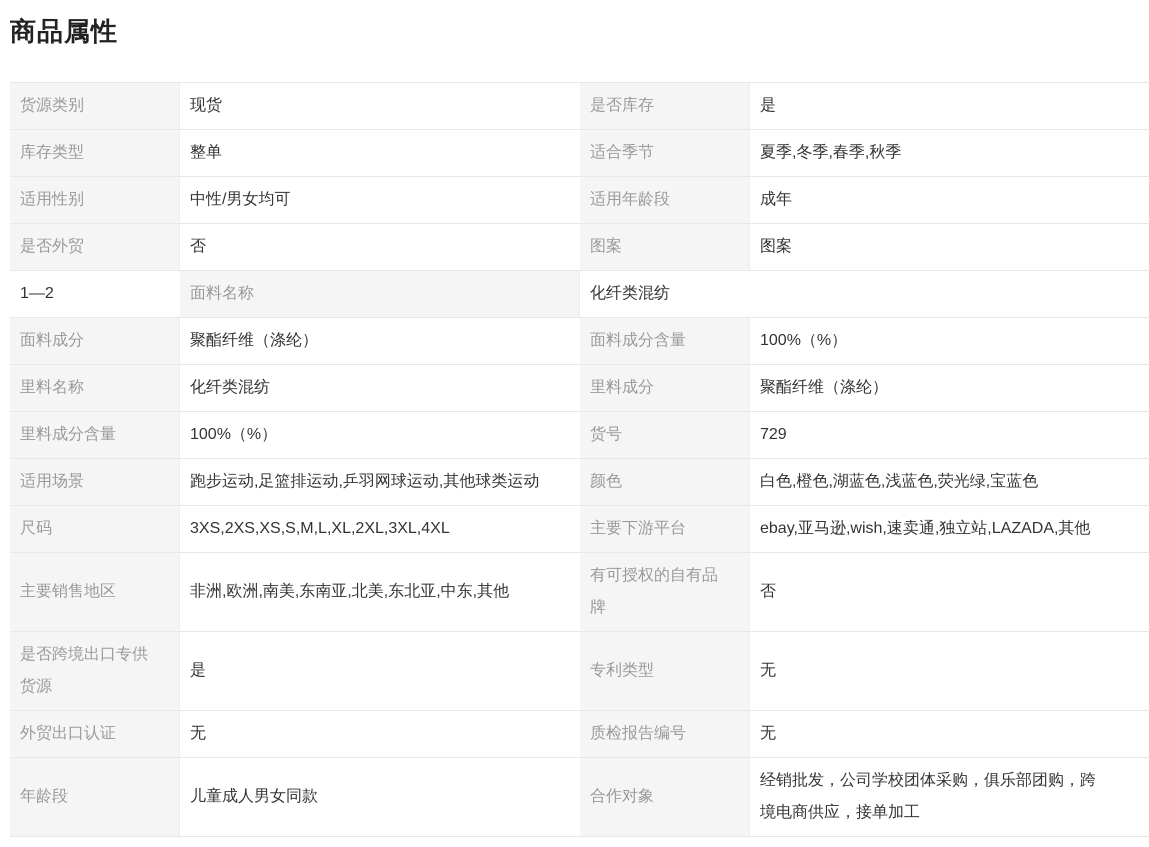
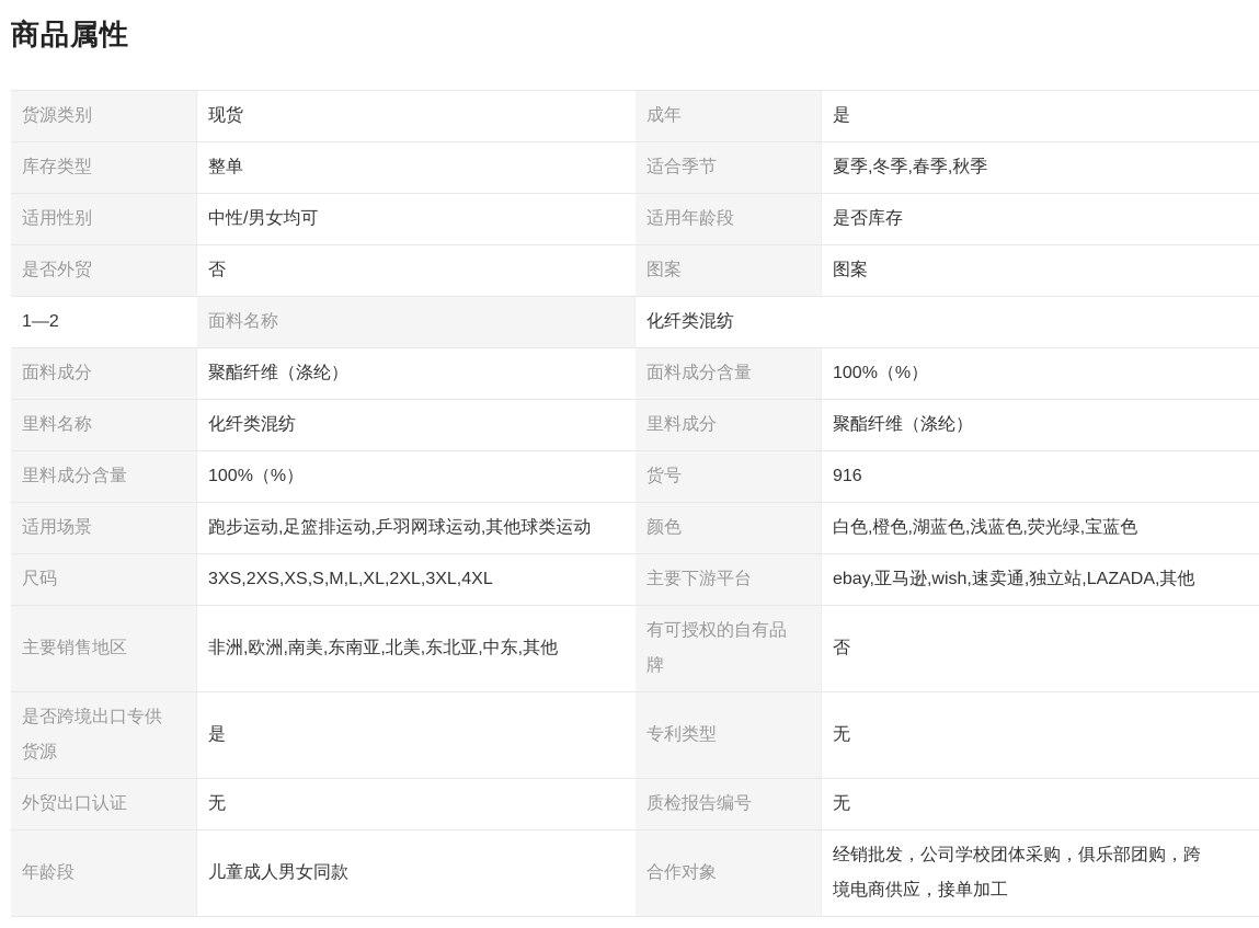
  商品属性
  货源类别
  现货
- 是否库存
+ 成年
  是
  库存类型
  整单
  适合季节
  夏季,冬季,春季,秋季
  适用性别
  中性/男女均可
  适用年龄段
- 成年
+ 是否库存
  是否外贸
  否
  图案
  图案
  1—2
  面料名称
  化纤类混纺
  面料成分
  聚酯纤维（涤纶）
  面料成分含量
  100%（%）
  里料名称
  化纤类混纺
  里料成分
  聚酯纤维（涤纶）
  里料成分含量
  100%（%）
  货号
- 729
+ 916
  适用场景
  跑步运动,足篮排运动,乒羽网球运动,其他球类运动
  颜色
  白色,橙色,湖蓝色,浅蓝色,荧光绿,宝蓝色
  尺码
  3XS,2XS,XS,S,M,L,XL,2XL,3XL,4XL
  主要下游平台
  ebay,亚马逊,wish,速卖通,独立站,LAZADA,其他
  主要销售地区
  非洲,欧洲,南美,东南亚,北美,东北亚,中东,其他
  有可授权的自有品牌
  否
  是否跨境出口专供货源
  是
  专利类型
  无
  外贸出口认证
  无
  质检报告编号
  无
  年龄段
  儿童成人男女同款
  合作对象
  经销批发，公司学校团体采购，俱乐部团购，跨境电商供应，接单加工
